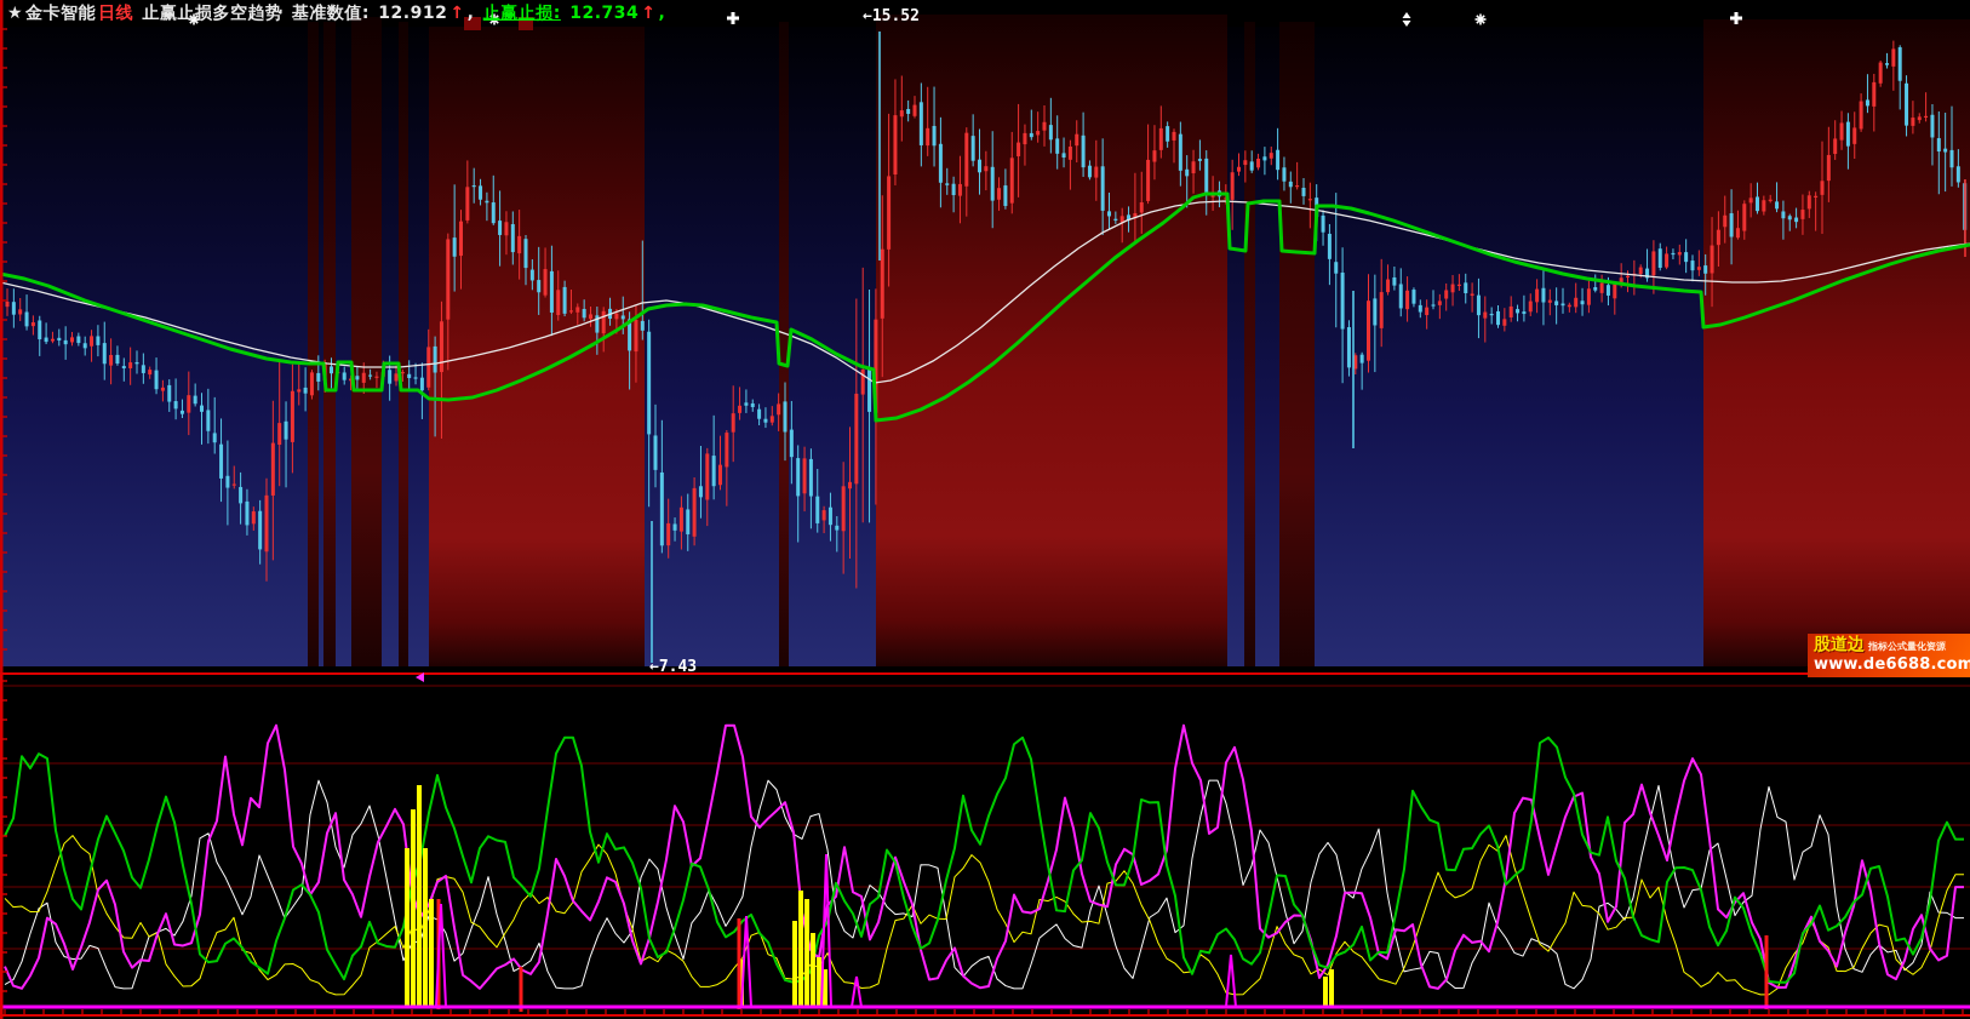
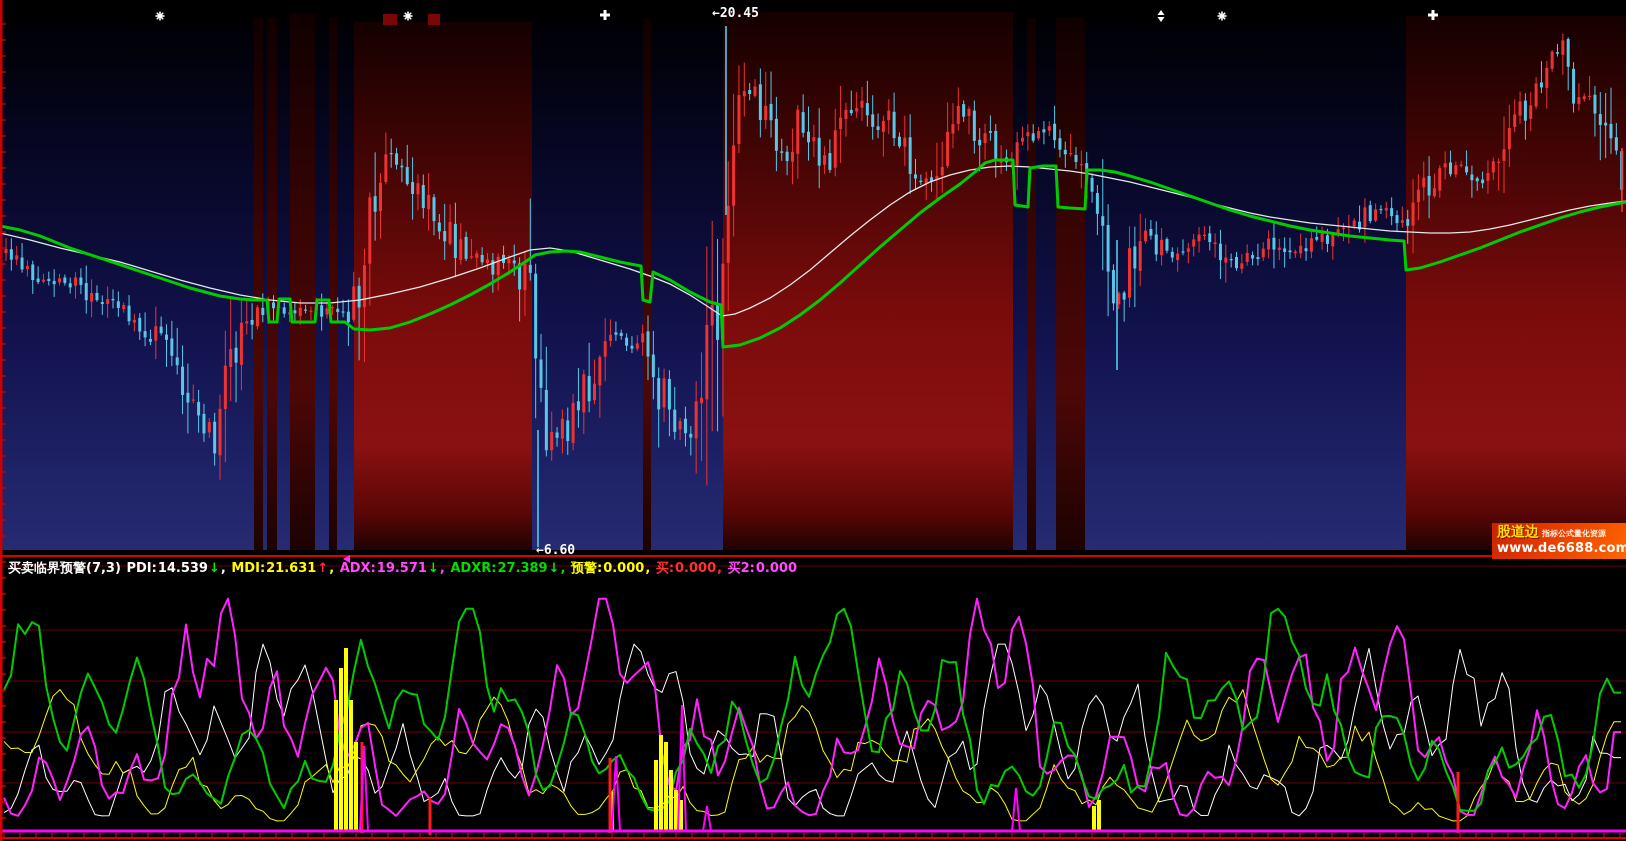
- ★ 金卡智能 日线 止赢止损多空趋势 基准数值: 12.912 ↑ , 止赢止损: 12.734 ↑ ,
- ←15.52
+ ←20.45
- ←7.43
+ ←6.60
+ 买卖临界预警(7,3) PDI:14.539↓, MDI:21.631↑, ADX:19.571↓, ADXR:27.389↓, 预警:0.000, 买:0.000, 买2:0.000
  股道边
  指标公式量化资源
  www.de6688.com
